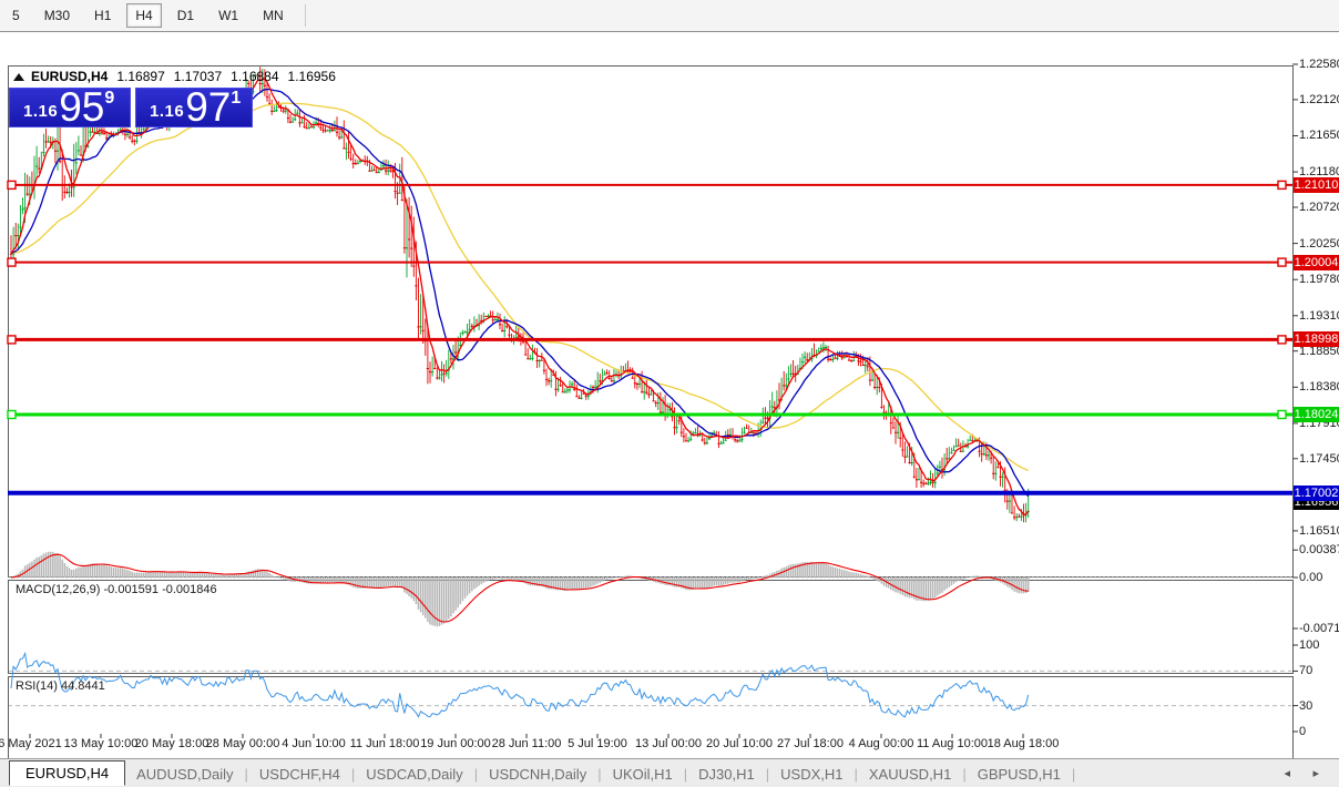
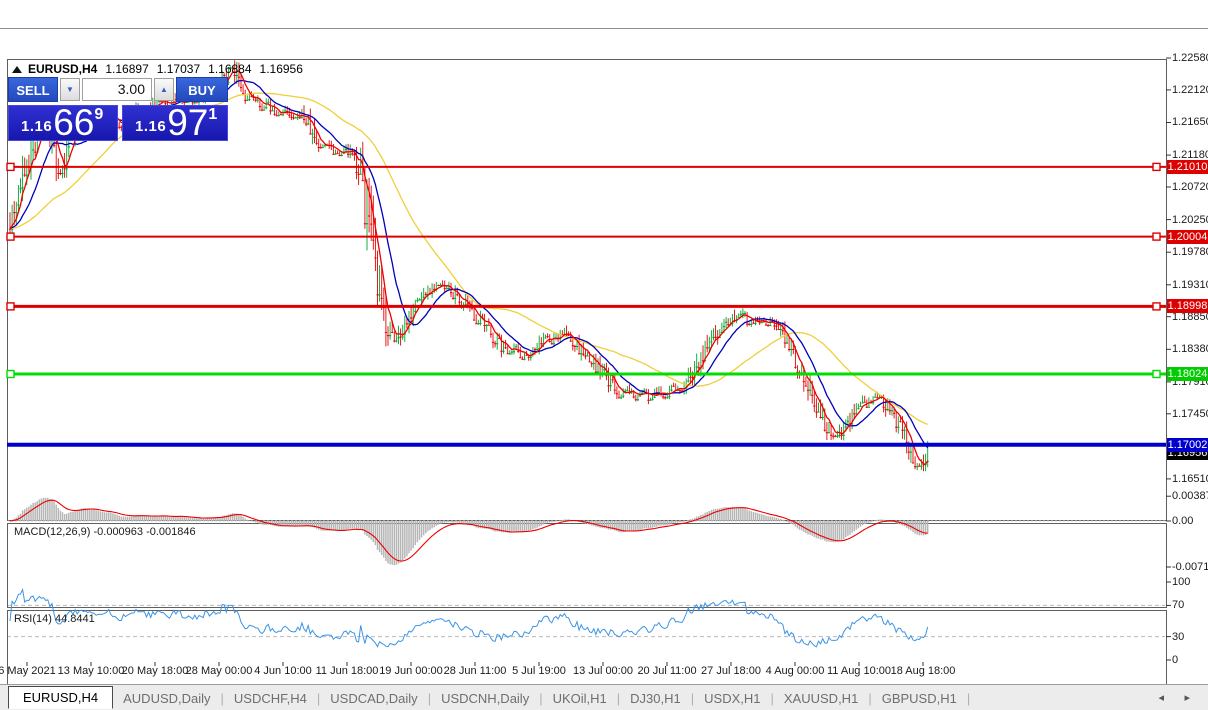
- 5
- M30
- H1
- H4
- D1
- W1
- MN
  EURUSD,H4
  1.16897
  1.17037
  1.16884
  1.16956
+ SELL
+ ▼
+ 3.00
+ ▲
+ BUY
  1.16
- 95
+ 66
  9
  1.16
  97
  1
- MACD(12,26,9) -0.001591 -0.001846
+ MACD(12,26,9) -0.000963 -0.001846
  RSI(14) 44.8441
  EURUSD,H4
  AUDUSD,Daily
  |
  USDCHF,H4
  |
  USDCAD,Daily
  |
  USDCNH,Daily
  |
  UKOil,H1
  |
  DJ30,H1
  |
  USDX,H1
  |
  XAUUSD,H1
  |
  GBPUSD,H1
  |
  ◂
  ▸
  1.2258
  1.2212
  1.2165
  1.2118
  1.2072
  1.2025
  1.1978
  1.1931
  1.1885
  1.1838
  1.1791
  1.1745
  1.1651
  1.21010
  1.20004
  1.18998
  1.18024
  1.16956
  1.17002
  0.0038
  0.00
  -0.0071
  100
  70
  30
  0
  6 May 2021
  13 May 10:00
  20 May 18:00
  28 May 00:00
  4 Jun 10:00
  11 Jun 18:00
  19 Jun 00:00
  28 Jun 11:00
  5 Jul 19:00
  13 Jul 00:00
- 20 Jul 10:00
+ 20 Jul 11:00
  27 Jul 18:00
  4 Aug 00:00
  11 Aug 10:00
  18 Aug 18:00
